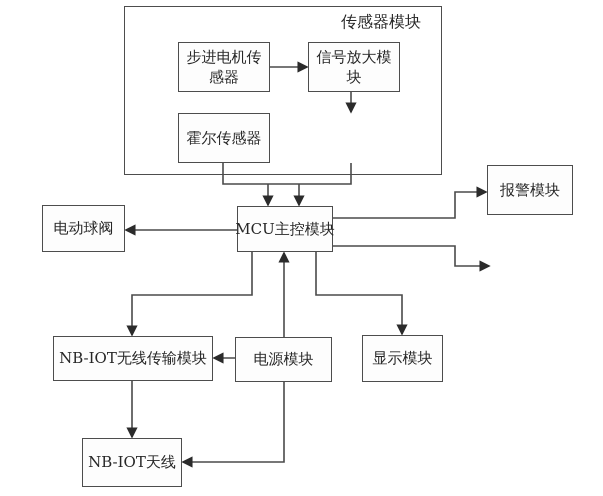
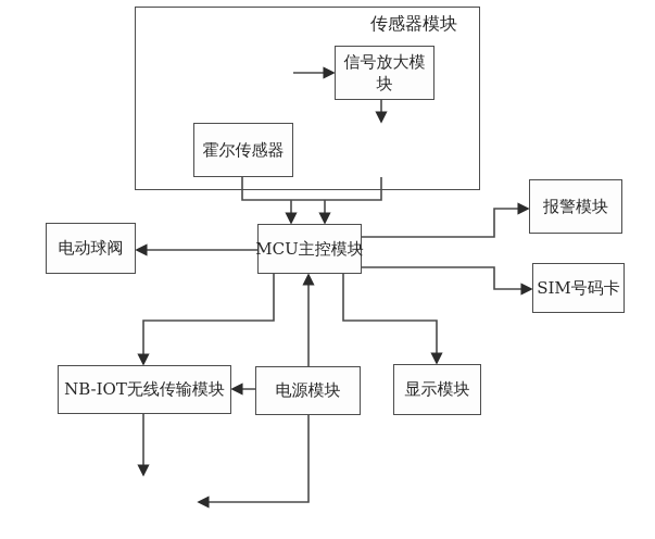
  传感器模块
- 步进电机传感器
  信号放大模块
  霍尔传感器
  MCU主控模块
  电动球阀
  报警模块
+ SIM号码卡
  NB-IOT无线传输模块
  电源模块
  显示模块
- NB-IOT天线
